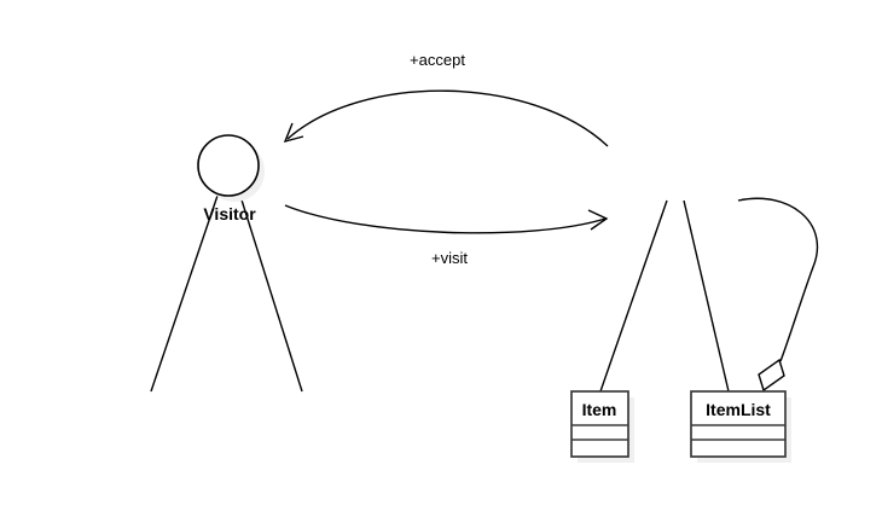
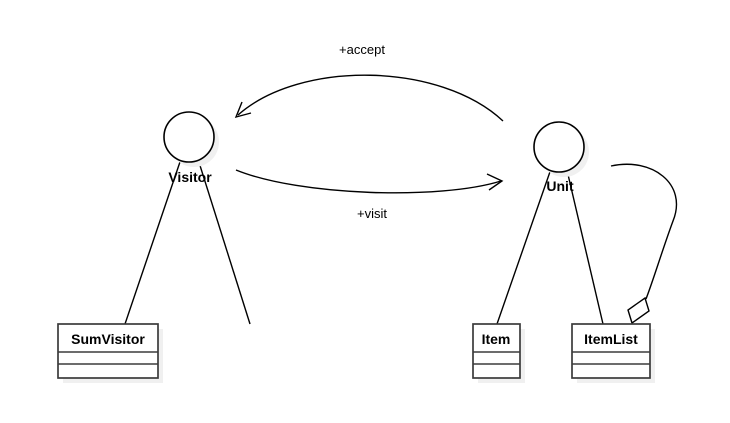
  +accept
  +visit
  Visitor
+ Unit
+ SumVisitor
  Item
  ItemList
